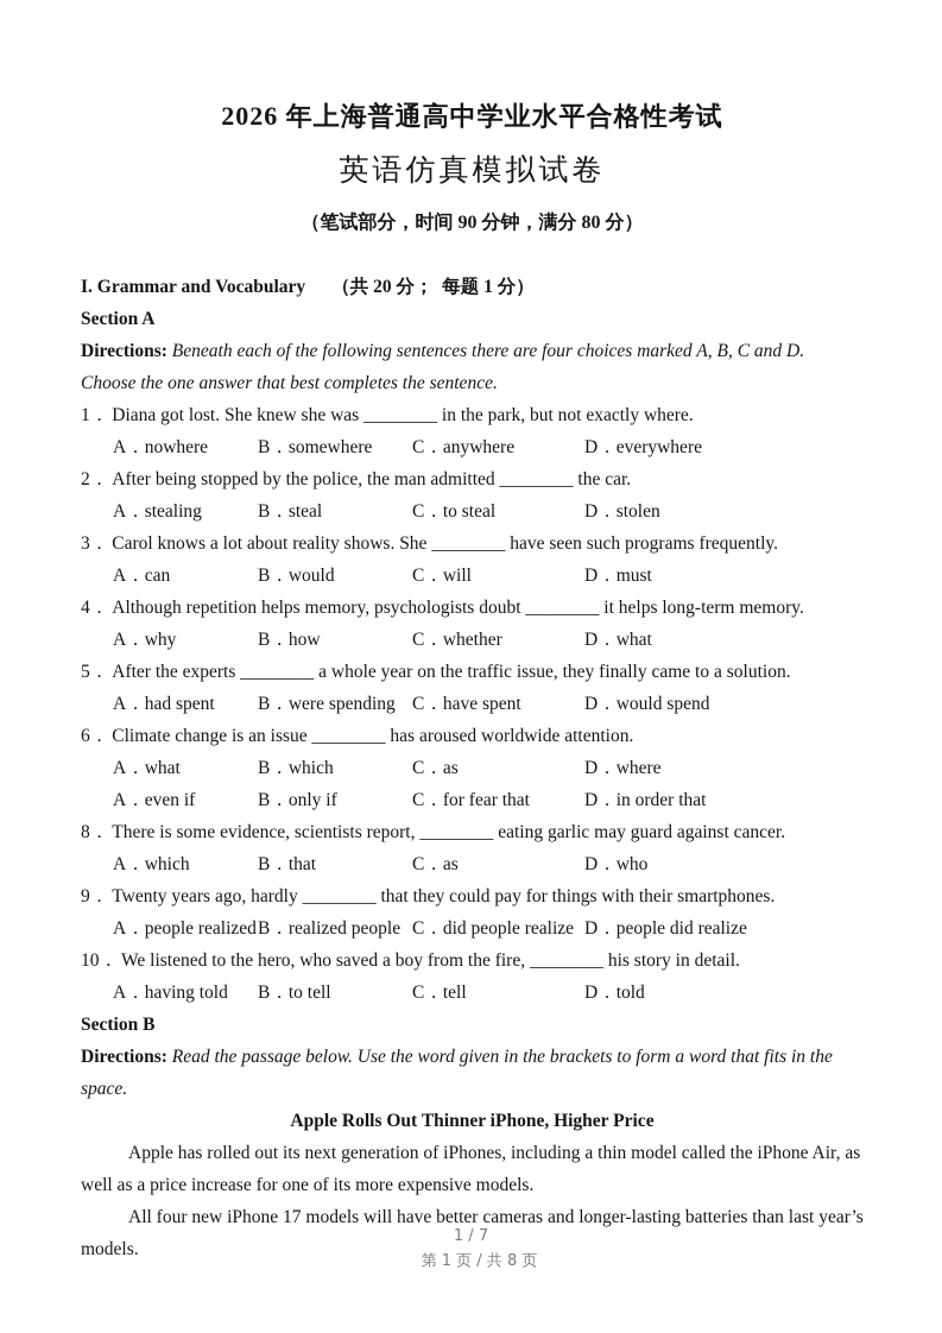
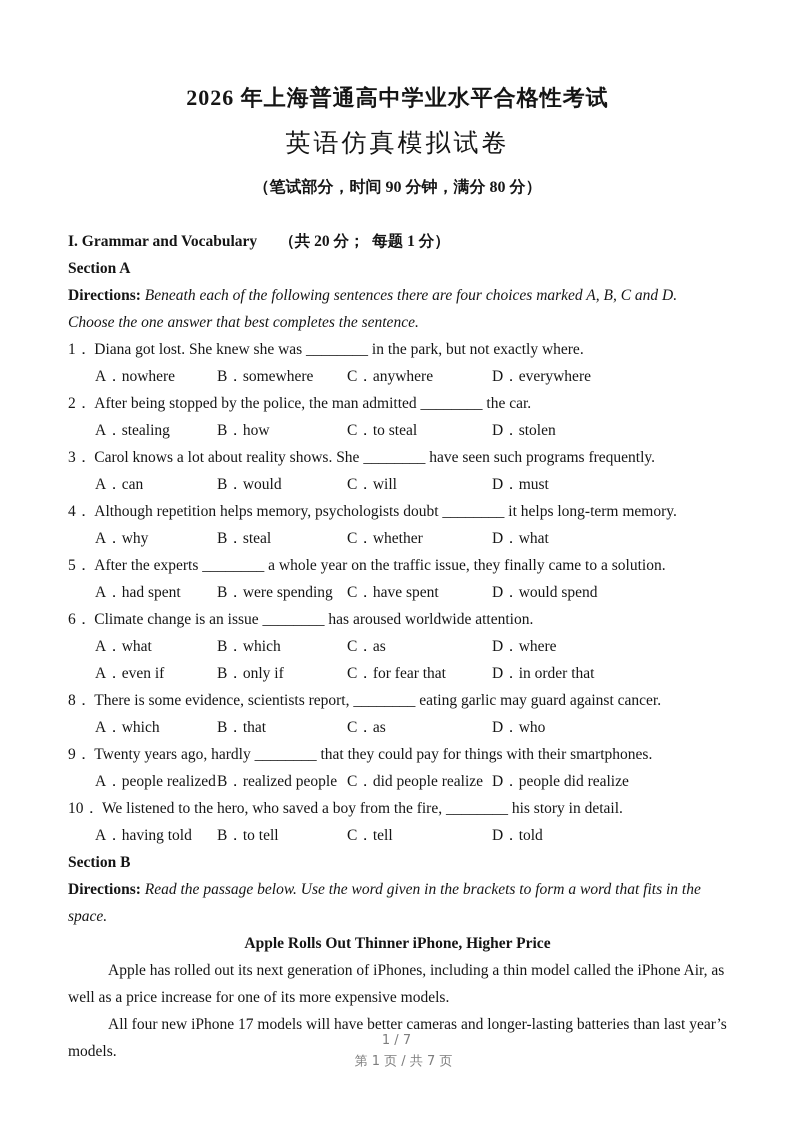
  2026 年上海普通高中学业水平合格性考试
  英语仿真模拟试卷
  （笔试部分，时间 90 分钟，满分 80 分）
  I. Grammar and Vocabulary （共 20 分； 每题 1 分）
  Section A
  Directions: Beneath each of the following sentences there are four choices marked A, B, C and D. Choose the one answer that best completes the sentence.
  1． Diana got lost. She knew she was ________ in the park, but not exactly where.
  A．nowhere
  B．somewhere
  C．anywhere
  D．everywhere
  2． After being stopped by the police, the man admitted ________ the car.
  A．stealing
- B．steal
+ B．how
  C．to steal
  D．stolen
  3． Carol knows a lot about reality shows. She ________ have seen such programs frequently.
  A．can
  B．would
  C．will
  D．must
  4． Although repetition helps memory, psychologists doubt ________ it helps long-term memory.
  A．why
- B．how
+ B．steal
  C．whether
  D．what
  5． After the experts ________ a whole year on the traffic issue, they finally came to a solution.
  A．had spent
  B．were spending
  C．have spent
  D．would spend
  6． Climate change is an issue ________ has aroused worldwide attention.
  A．what
  B．which
  C．as
  D．where
  A．even if
  B．only if
  C．for fear that
  D．in order that
  8． There is some evidence, scientists report, ________ eating garlic may guard against cancer.
  A．which
  B．that
  C．as
  D．who
  9． Twenty years ago, hardly ________ that they could pay for things with their smartphones.
  A．people realized
  B．realized people
  C．did people realize
  D．people did realize
  10． We listened to the hero, who saved a boy from the fire, ________ his story in detail.
  A．having told
  B．to tell
  C．tell
  D．told
  Section B
  Directions: Read the passage below. Use the word given in the brackets to form a word that fits in the space.
  Apple Rolls Out Thinner iPhone, Higher Price
  Apple has rolled out its next generation of iPhones, including a thin model called the iPhone Air, as well as a price increase for one of its more expensive models.
  All four new iPhone 17 models will have better cameras and longer-lasting batteries than last year’s models.
  1 / 7
- 第 1 页 / 共 8 页
+ 第 1 页 / 共 7 页
